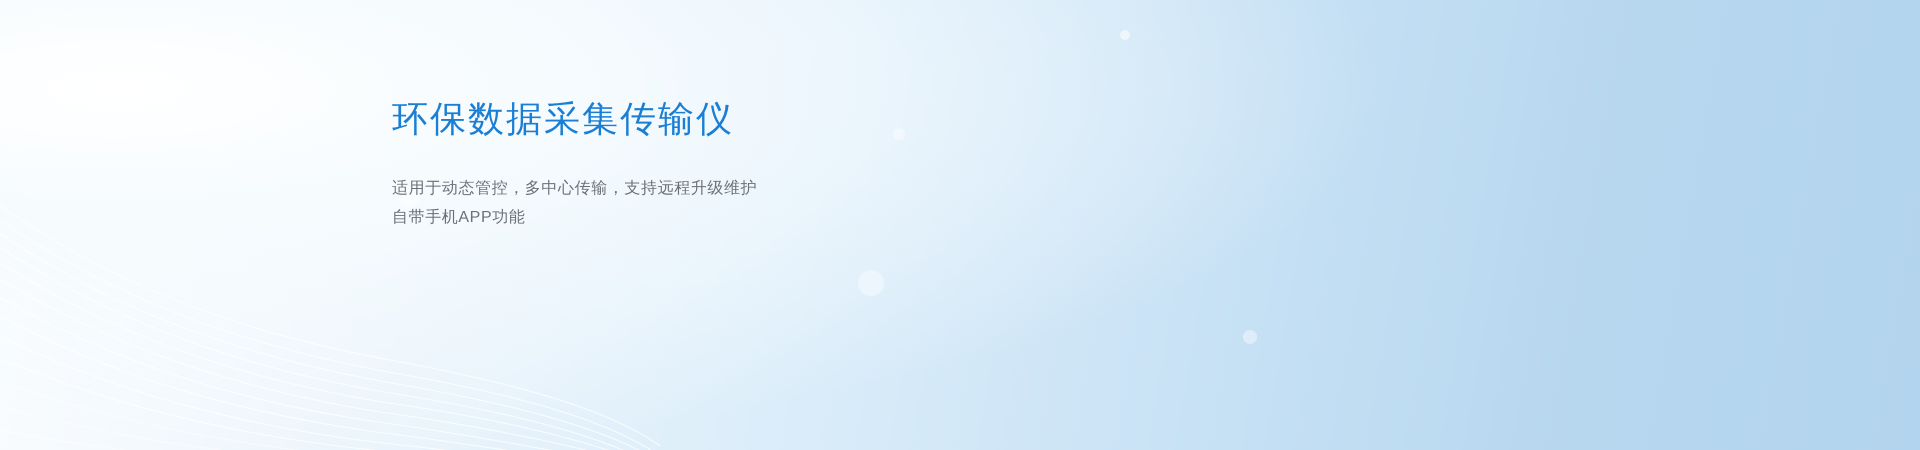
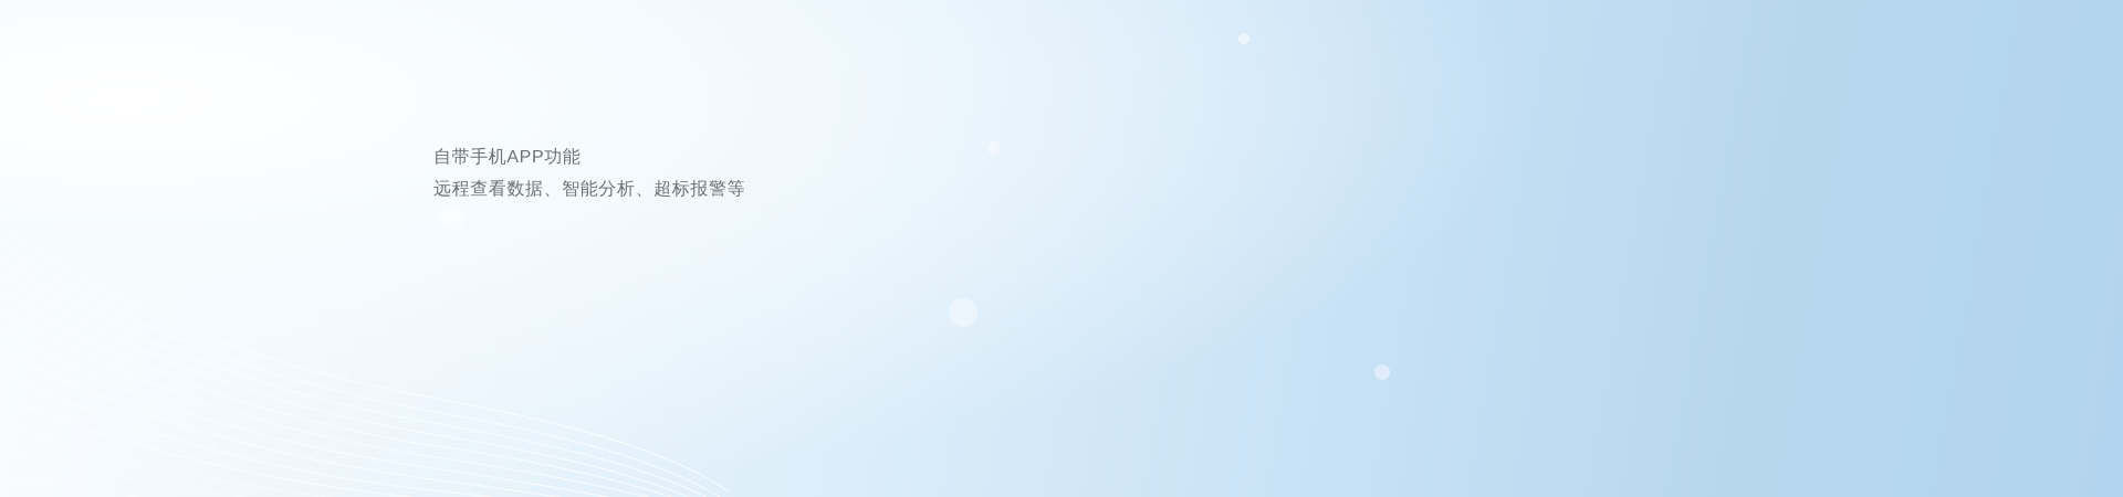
- 环保数据采集传输仪
- 适用于动态管控，多中心传输，支持远程升级维护
  自带手机APP功能
+ 远程查看数据、智能分析、超标报警等
